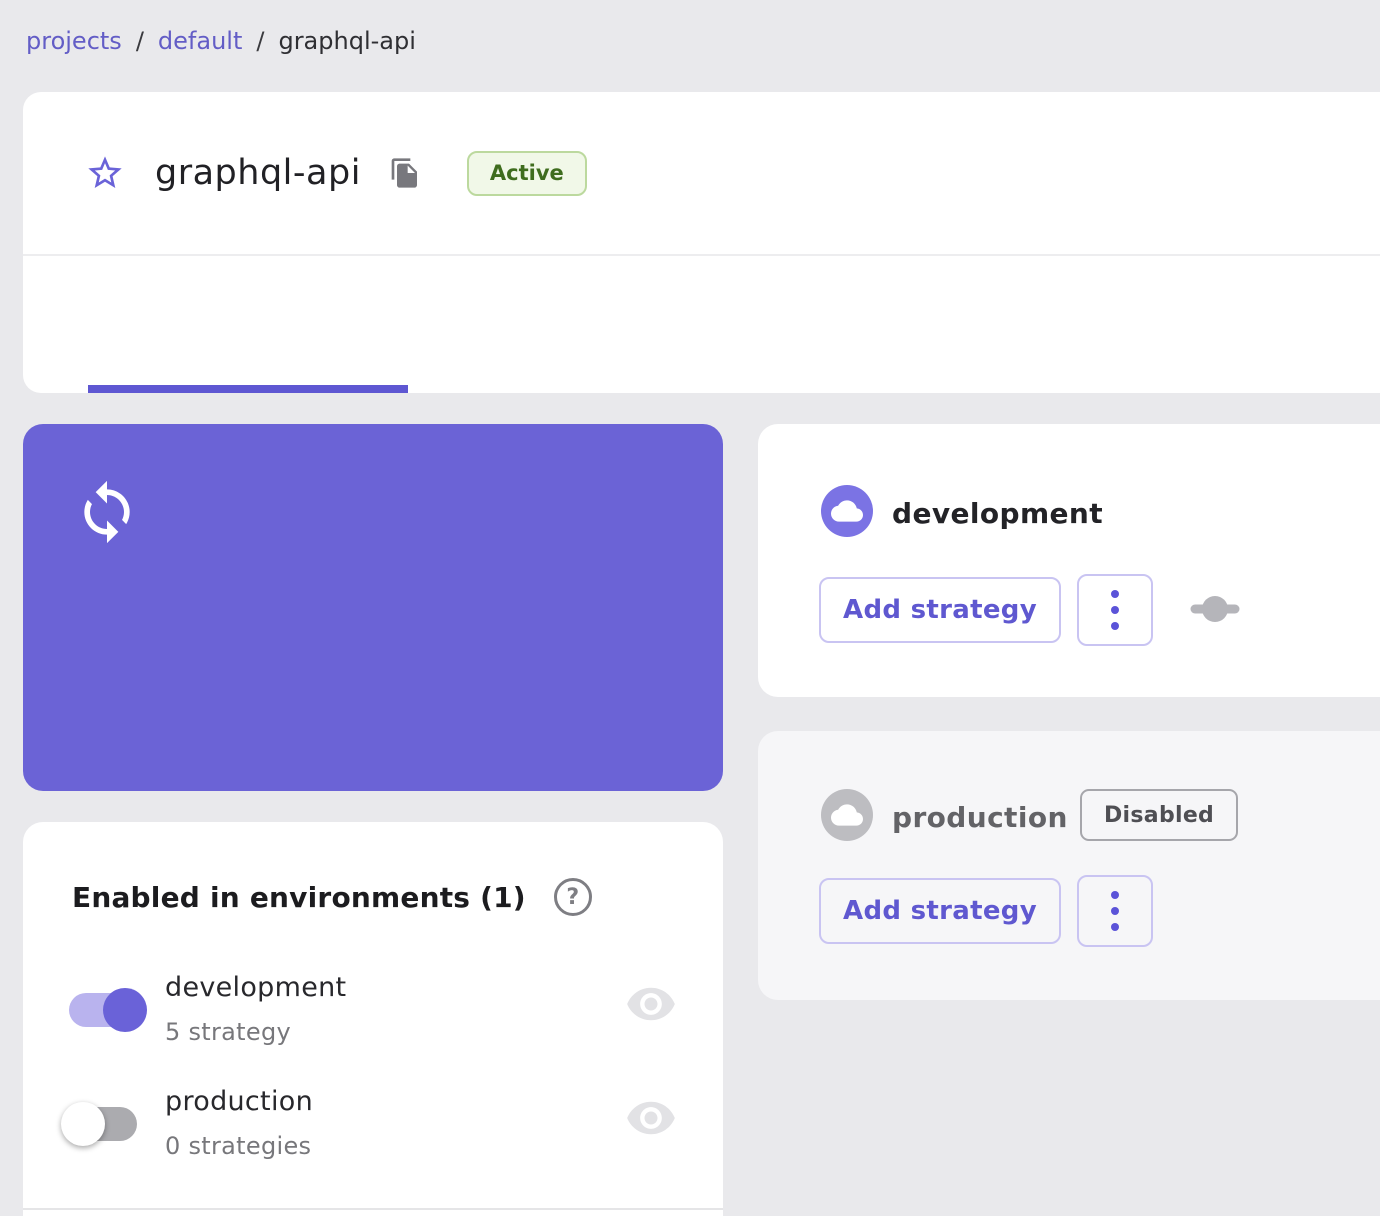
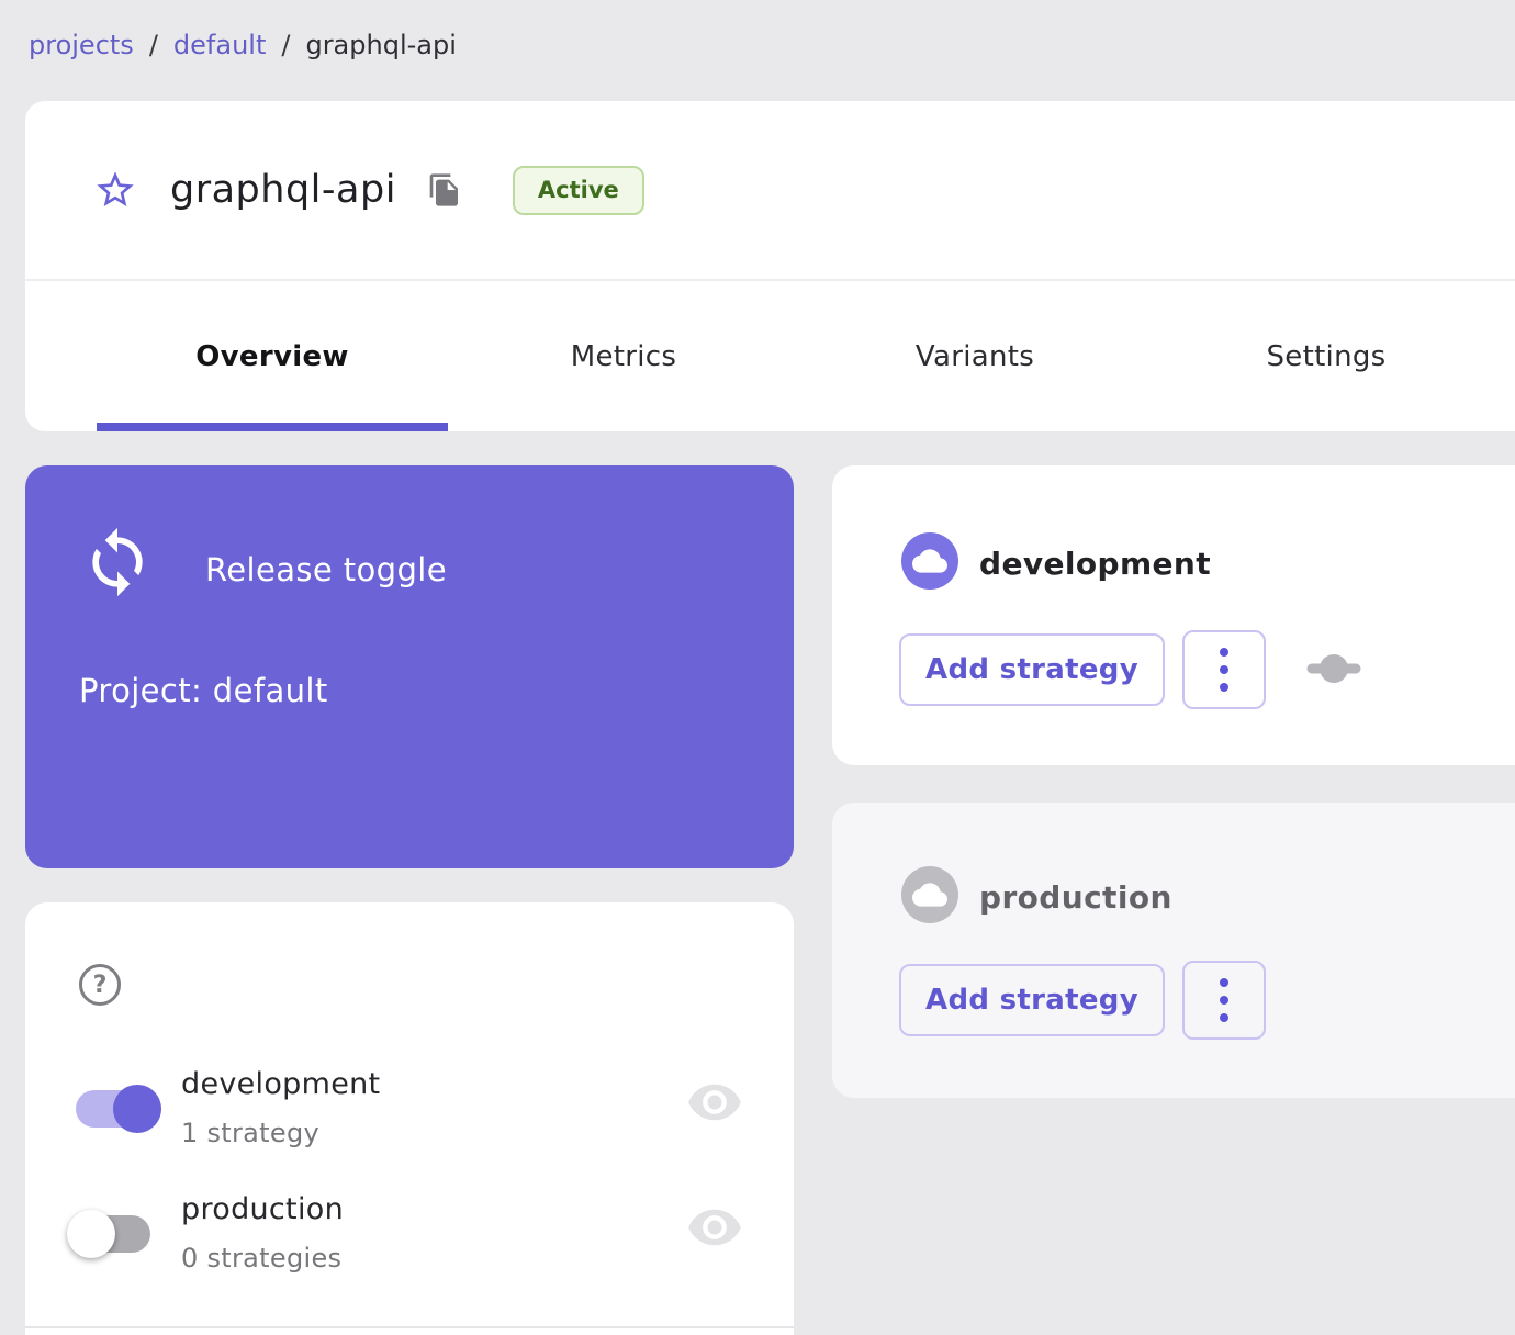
  projects
  /
  default
  /
  graphql-api
  graphql-api
  Active
+ Overview
+ Metrics
+ Variants
+ Settings
+ Release toggle
+ Project: default
  development
  Add strategy
  production
- Disabled
  Add strategy
- Enabled in environments (1)
  ?
  development
- 5 strategy
+ 1 strategy
  production
  0 strategies
